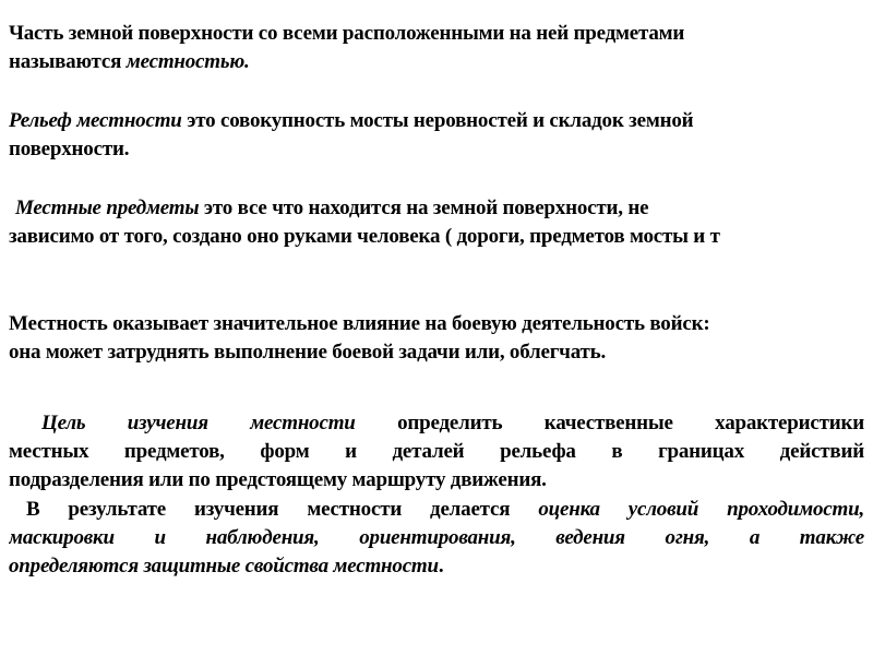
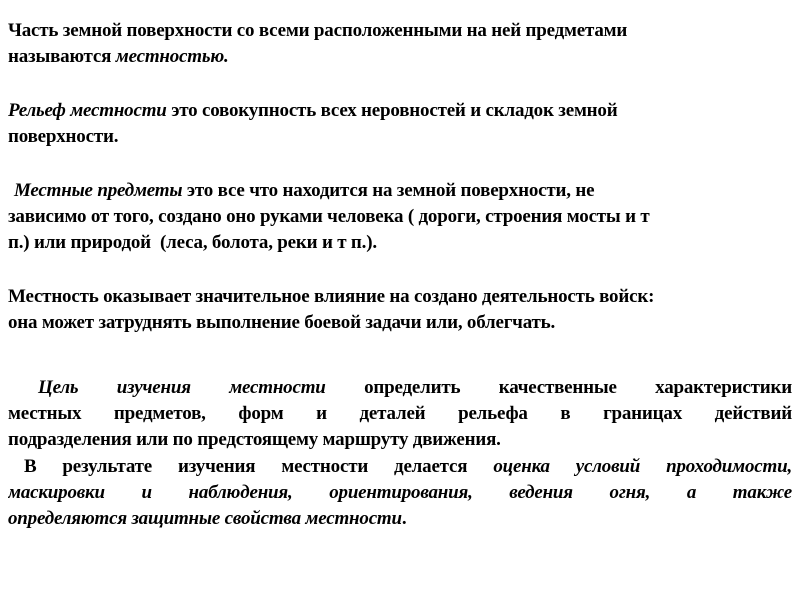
  Часть земной поверхности со всеми расположенными на ней предметами
  называются местностью.
- Рельеф местности это совокупность мосты неровностей и складок земной
+ Рельеф местности это совокупность всех неровностей и складок земной
  поверхности.
  Местные предметы это все что находится на земной поверхности, не
- зависимо от того, создано оно руками человека ( дороги, предметов мосты и т
+ зависимо от того, создано оно руками человека ( дороги, строения мосты и т
+ п.) или природой (леса, болота, реки и т п.).
- Местность оказывает значительное влияние на боевую деятельность войск:
+ Местность оказывает значительное влияние на создано деятельность войск:
  она может затруднять выполнение боевой задачи или, облегчать.
  Цель изучения местности определить качественные характеристики
  местных предметов, форм и деталей рельефа в границах действий
  подразделения или по предстоящему маршруту движения.
  В результате изучения местности делается оценка условий проходимости,
  маскировки и наблюдения, ориентирования, ведения огня, а также
  определяются защитные свойства местности.
